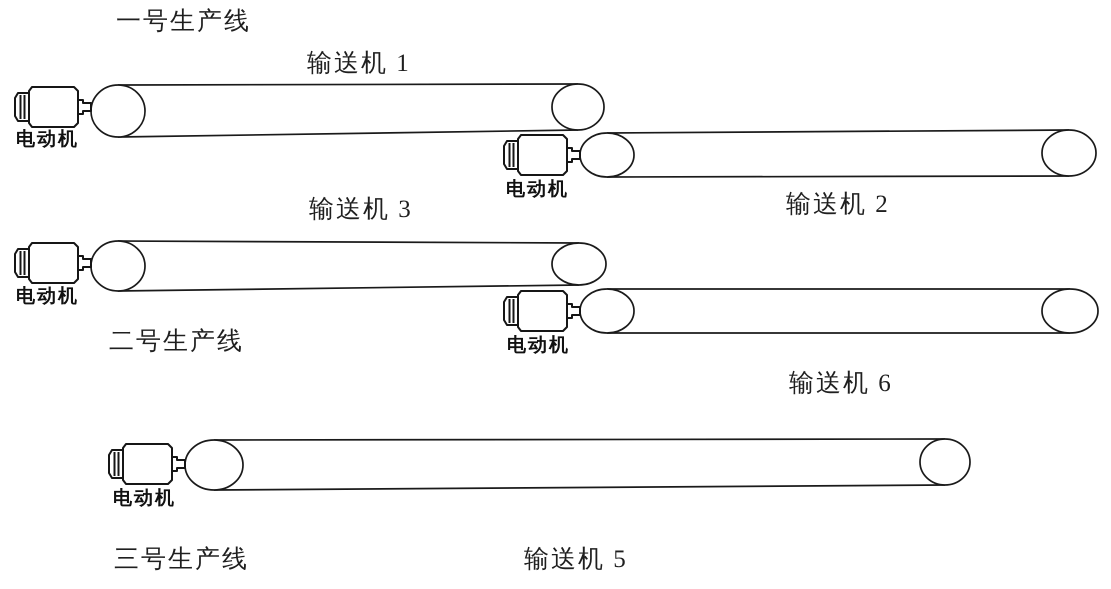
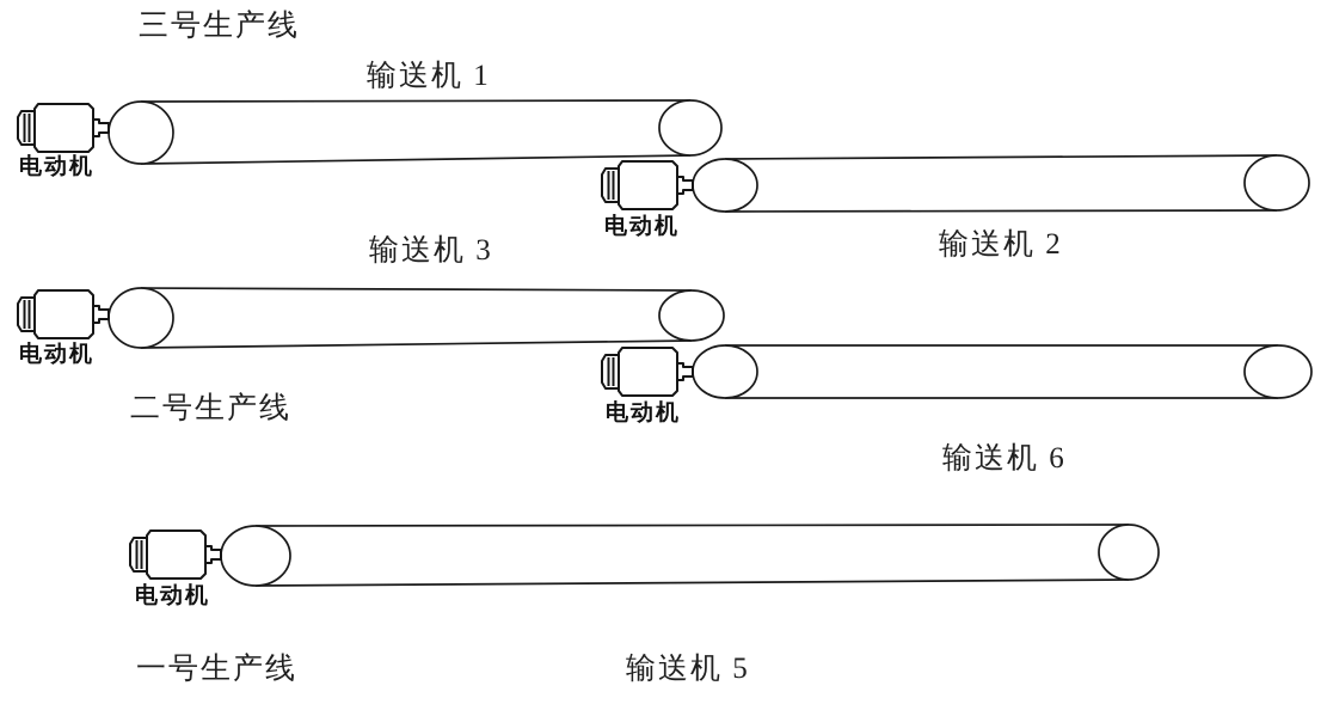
- 一号生产线
+ 三号生产线
  二号生产线
- 三号生产线
+ 一号生产线
  输送机 1
  输送机 2
  输送机 3
  输送机 6
  输送机 5
  电动机
  电动机
  电动机
  电动机
  电动机
